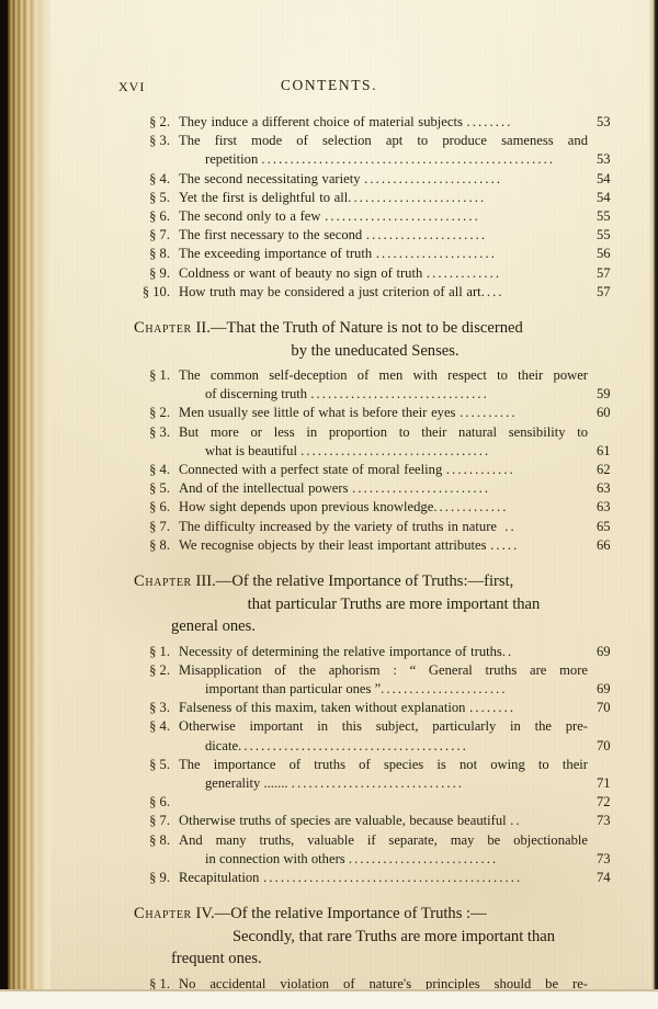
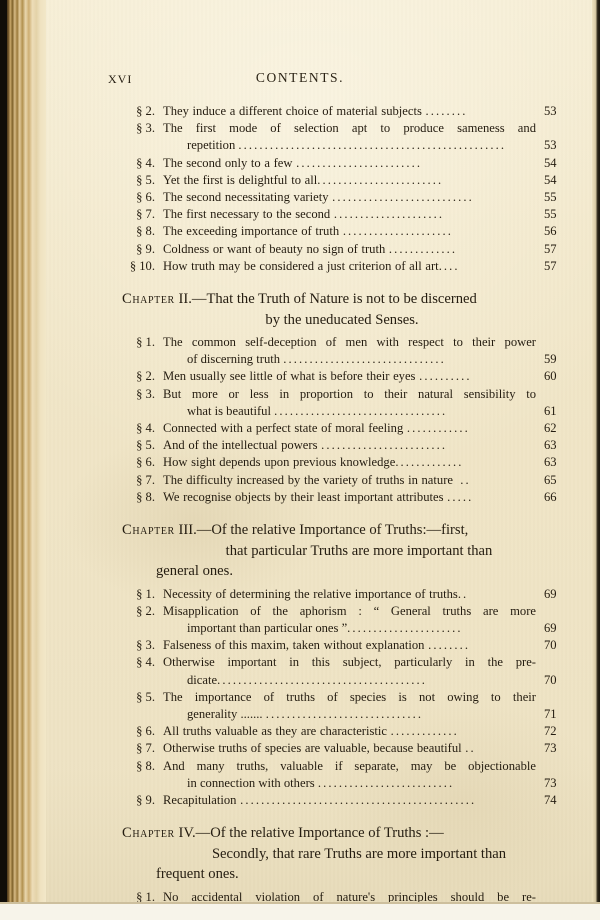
  xvi
  CONTENTS.
  § 2.
  They induce a different choice of material subjects ........
  53
  § 3.
  The first mode of selection apt to produce sameness and
  repetition ...................................................
  53
  § 4.
- The second necessitating variety ........................
+ The second only to a few ........................
  54
  § 5.
  Yet the first is delightful to all........................
  54
  § 6.
- The second only to a few ...........................
+ The second necessitating variety ...........................
  55
  § 7.
  The first necessary to the second .....................
  55
  § 8.
  The exceeding importance of truth .....................
  56
  § 9.
  Coldness or want of beauty no sign of truth .............
  57
  § 10.
  How truth may be considered a just criterion of all art....
  57
  Chapter II.—That the Truth of Nature is not to be discerned
  by the uneducated Senses.
  § 1.
  The common self-deception of men with respect to their power
  of discerning truth ...............................
  59
  § 2.
  Men usually see little of what is before their eyes ..........
  60
  § 3.
  But more or less in proportion to their natural sensibility to
  what is beautiful .................................
  61
  § 4.
  Connected with a perfect state of moral feeling ............
  62
  § 5.
  And of the intellectual powers ........................
  63
  § 6.
  How sight depends upon previous knowledge.............
  63
  § 7.
  The difficulty increased by the variety of truths in nature ..
  65
  § 8.
  We recognise objects by their least important attributes .....
  66
  Chapter III.—Of the relative Importance of Truths:—first,
  that particular Truths are more important than
  general ones.
  § 1.
  Necessity of determining the relative importance of truths..
  69
  § 2.
  Misapplication of the aphorism : “ General truths are more
  important than particular ones ”......................
  69
  § 3.
  Falseness of this maxim, taken without explanation ........
  70
  § 4.
  Otherwise important in this subject, particularly in the pre-
  dicate........................................
  70
  § 5.
  The importance of truths of species is not owing to their
  generality ....... ..............................
  71
  § 6.
+ All truths valuable as they are characteristic .............
  72
  § 7.
  Otherwise truths of species are valuable, because beautiful ..
  73
  § 8.
  And many truths, valuable if separate, may be objectionable
  in connection with others ..........................
  73
  § 9.
  Recapitulation .............................................
  74
  Chapter IV.—Of the relative Importance of Truths :—
  Secondly, that rare Truths are more important than
  frequent ones.
  § 1.
  No accidental violation of nature's principles should be re-
